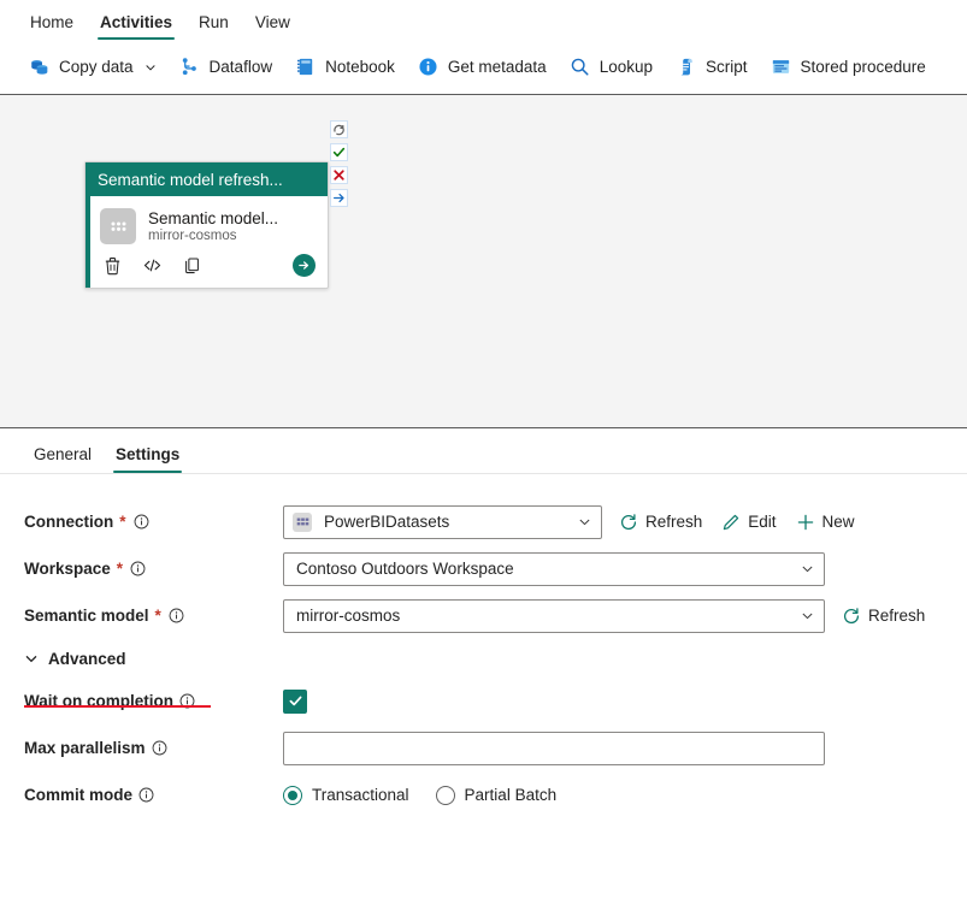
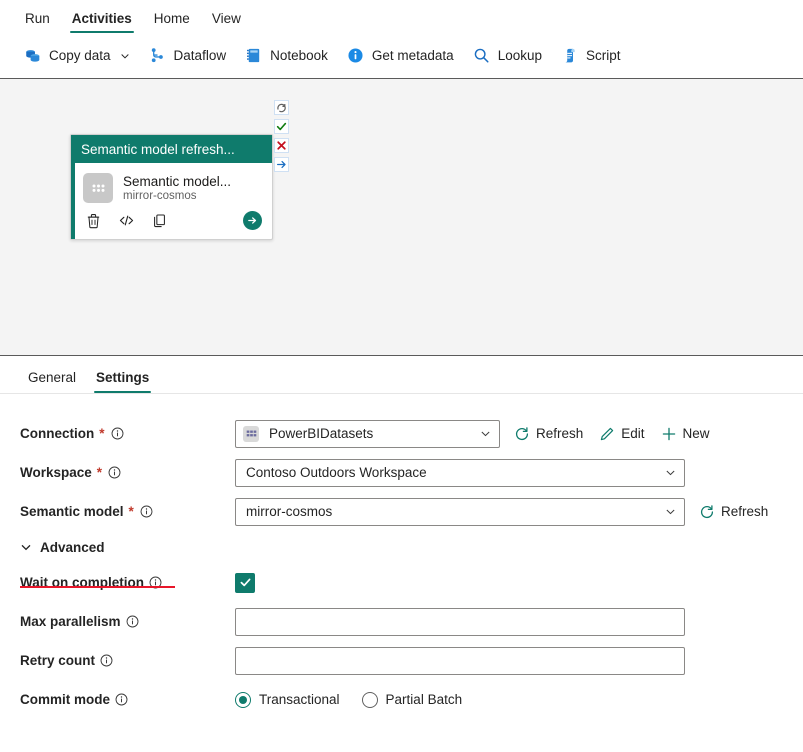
- Home
+ Run
  Activities
- Run
+ Home
  View
  Copy data
  Dataflow
  Notebook
  Get metadata
  Lookup
  Script
- Stored procedure
  Semantic model refresh...
  Semantic model...
  mirror-cosmos
  General
  Settings
  Connection
  *
  PowerBIDatasets
  Refresh
  Edit
  New
  Workspace
  *
  Contoso Outdoors Workspace
  Semantic model
  *
  mirror-cosmos
  Refresh
  Advanced
  Wait on completion
  Max parallelism
+ Retry count
  Commit mode
  Transactional
  Partial Batch
